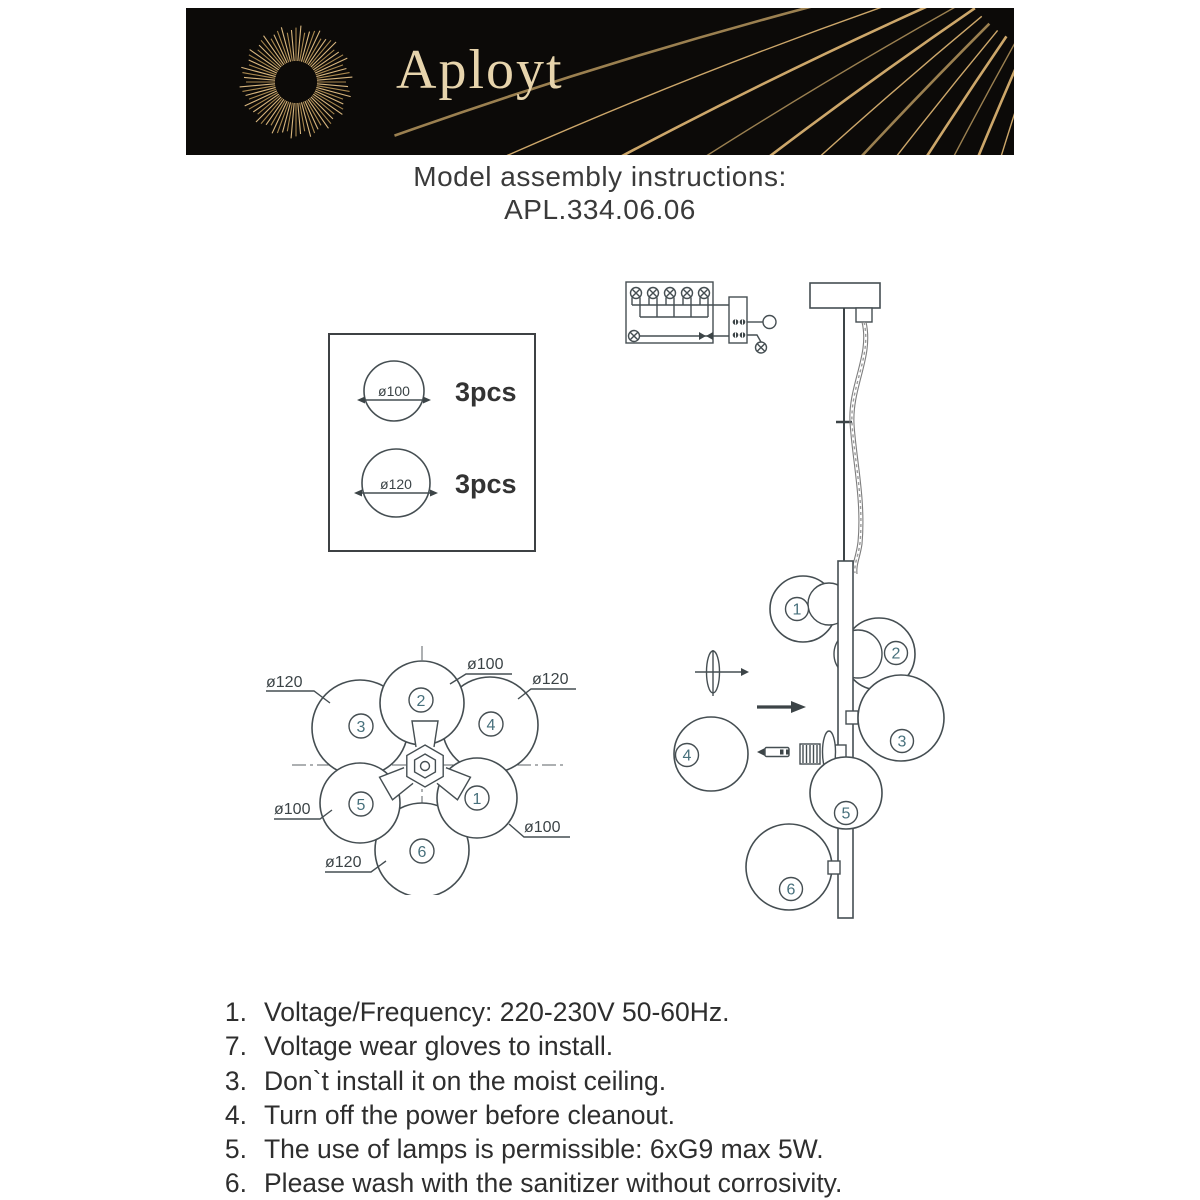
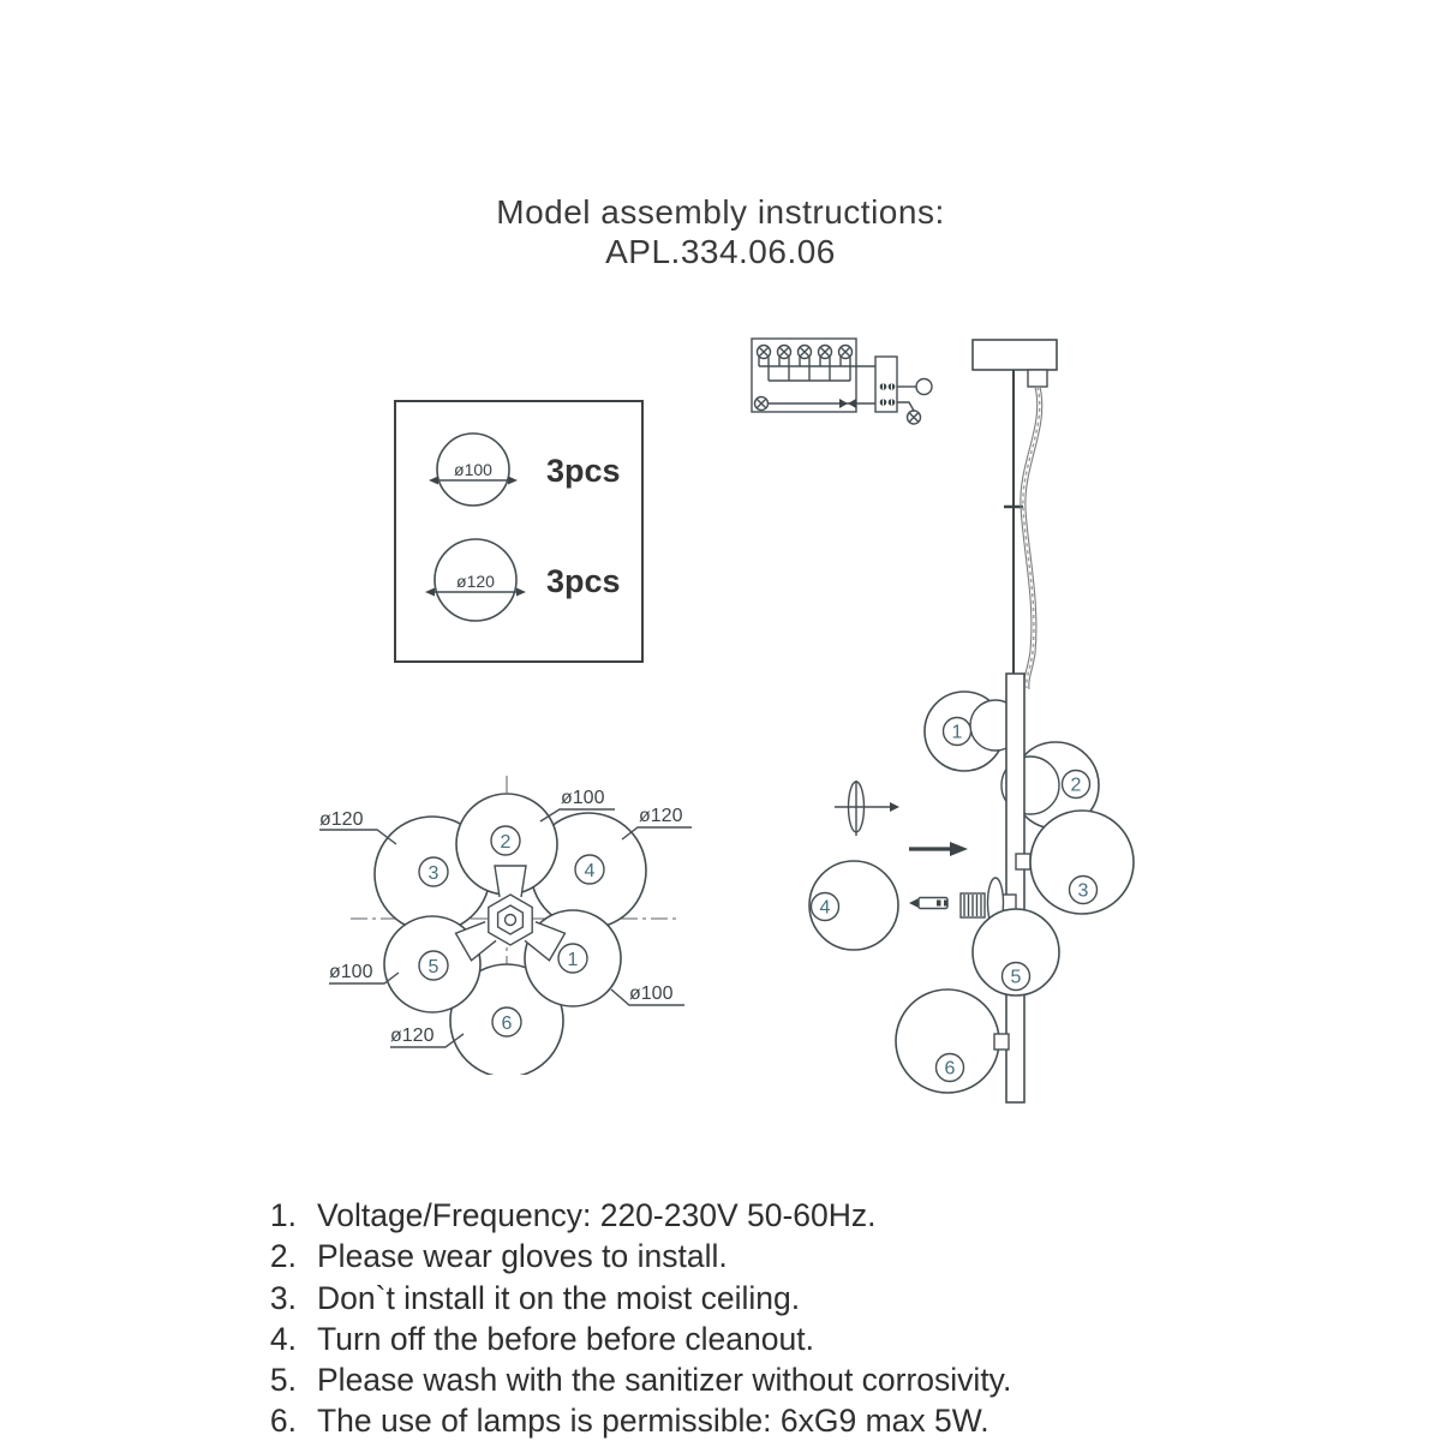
- Aployt
  Model assembly instructions:
  APL.334.06.06
  ø100
  3pcs
  ø120
  3pcs
  1
  2
  3
  4
  5
  6
  ø120
  ø100
  ø120
  ø100
  ø100
  ø120
  1
  2
  3
  4
  5
  6
  1.
  Voltage/Frequency: 220-230V 50-60Hz.
- 7.
+ 2.
- Voltage wear gloves to install.
+ Please wear gloves to install.
  3.
  Don`t install it on the moist ceiling.
  4.
- Turn off the power before cleanout.
+ Turn off the before before cleanout.
  5.
- The use of lamps is permissible: 6xG9 max 5W.
+ Please wash with the sanitizer without corrosivity.
  6.
- Please wash with the sanitizer without corrosivity.
+ The use of lamps is permissible: 6xG9 max 5W.
